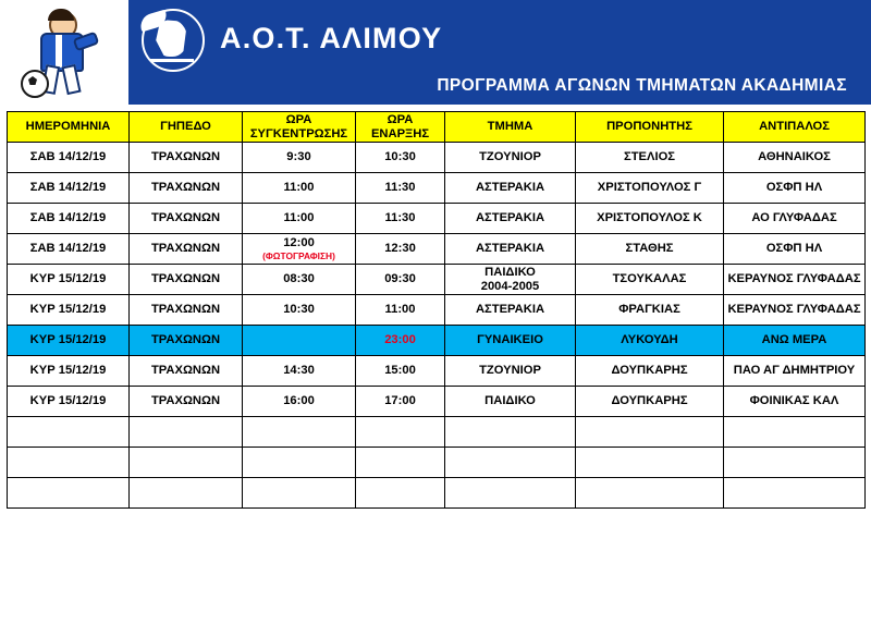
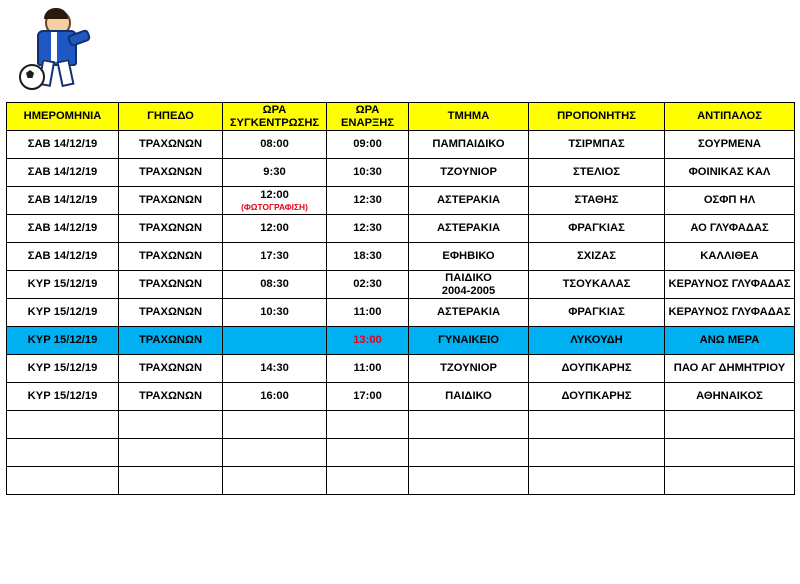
- Α.Ο.Τ. ΑΛΙΜΟΥ
- ΠΡΟΓΡΑΜΜΑ ΑΓΩΝΩΝ ΤΜΗΜΑΤΩΝ ΑΚΑΔΗΜΙΑΣ
  ΗΜΕΡΟΜΗΝΙΑ	ΓΗΠΕΔΟ	ΩΡΑ ΣΥΓΚΕΝΤΡΩΣΗΣ	ΩΡΑ ΕΝΑΡΞΗΣ	ΤΜΗΜΑ	ΠΡΟΠΟΝΗΤΗΣ	ΑΝΤΙΠΑΛΟΣ
+ ΣΑΒ 14/12/19	ΤΡΑΧΩΝΩΝ	08:00	09:00	ΠΑΜΠΑΙΔΙΚΟ	ΤΣΙΡΜΠΑΣ	ΣΟΥΡΜΕΝΑ
- ΣΑΒ 14/12/19	ΤΡΑΧΩΝΩΝ	9:30	10:30	ΤΖΟΥΝΙΟΡ	ΣΤΕΛΙΟΣ	ΑΘΗΝΑΙΚΟΣ
+ ΣΑΒ 14/12/19	ΤΡΑΧΩΝΩΝ	9:30	10:30	ΤΖΟΥΝΙΟΡ	ΣΤΕΛΙΟΣ	ΦΟΙΝΙΚΑΣ ΚΑΛ
- ΣΑΒ 14/12/19	ΤΡΑΧΩΝΩΝ	11:00	11:30	ΑΣΤΕΡΑΚΙΑ	ΧΡΙΣΤΟΠΟΥΛΟΣ Γ	ΟΣΦΠ ΗΛ
- ΣΑΒ 14/12/19	ΤΡΑΧΩΝΩΝ	11:00	11:30	ΑΣΤΕΡΑΚΙΑ	ΧΡΙΣΤΟΠΟΥΛΟΣ Κ	ΑΟ ΓΛΥΦΑΔΑΣ
  ΣΑΒ 14/12/19	ΤΡΑΧΩΝΩΝ	12:00(ΦΩΤΟΓΡΑΦΙΣΗ)	12:30	ΑΣΤΕΡΑΚΙΑ	ΣΤΑΘΗΣ	ΟΣΦΠ ΗΛ
+ ΣΑΒ 14/12/19	ΤΡΑΧΩΝΩΝ	12:00	12:30	ΑΣΤΕΡΑΚΙΑ	ΦΡΑΓΚΙΑΣ	ΑΟ ΓΛΥΦΑΔΑΣ
+ ΣΑΒ 14/12/19	ΤΡΑΧΩΝΩΝ	17:30	18:30	ΕΦΗΒΙΚΟ	ΣΧΙΖΑΣ	ΚΑΛΛΙΘΕΑ
- ΚΥΡ 15/12/19	ΤΡΑΧΩΝΩΝ	08:30	09:30	ΠΑΙΔΙΚΟ2004-2005	ΤΣΟΥΚΑΛΑΣ	ΚΕΡΑΥΝΟΣ ΓΛΥΦΑΔΑΣ
+ ΚΥΡ 15/12/19	ΤΡΑΧΩΝΩΝ	08:30	02:30	ΠΑΙΔΙΚΟ2004-2005	ΤΣΟΥΚΑΛΑΣ	ΚΕΡΑΥΝΟΣ ΓΛΥΦΑΔΑΣ
  ΚΥΡ 15/12/19	ΤΡΑΧΩΝΩΝ	10:30	11:00	ΑΣΤΕΡΑΚΙΑ	ΦΡΑΓΚΙΑΣ	ΚΕΡΑΥΝΟΣ ΓΛΥΦΑΔΑΣ
- ΚΥΡ 15/12/19	ΤΡΑΧΩΝΩΝ		23:00	ΓΥΝΑΙΚΕΙΟ	ΛΥΚΟΥΔΗ	ΑΝΩ ΜΕΡΑ
+ ΚΥΡ 15/12/19	ΤΡΑΧΩΝΩΝ		13:00	ΓΥΝΑΙΚΕΙΟ	ΛΥΚΟΥΔΗ	ΑΝΩ ΜΕΡΑ
- ΚΥΡ 15/12/19	ΤΡΑΧΩΝΩΝ	14:30	15:00	ΤΖΟΥΝΙΟΡ	ΔΟΥΠΚΑΡΗΣ	ΠΑΟ ΑΓ ΔΗΜΗΤΡΙΟΥ
+ ΚΥΡ 15/12/19	ΤΡΑΧΩΝΩΝ	14:30	11:00	ΤΖΟΥΝΙΟΡ	ΔΟΥΠΚΑΡΗΣ	ΠΑΟ ΑΓ ΔΗΜΗΤΡΙΟΥ
- ΚΥΡ 15/12/19	ΤΡΑΧΩΝΩΝ	16:00	17:00	ΠΑΙΔΙΚΟ	ΔΟΥΠΚΑΡΗΣ	ΦΟΙΝΙΚΑΣ ΚΑΛ
+ ΚΥΡ 15/12/19	ΤΡΑΧΩΝΩΝ	16:00	17:00	ΠΑΙΔΙΚΟ	ΔΟΥΠΚΑΡΗΣ	ΑΘΗΝΑΙΚΟΣ
